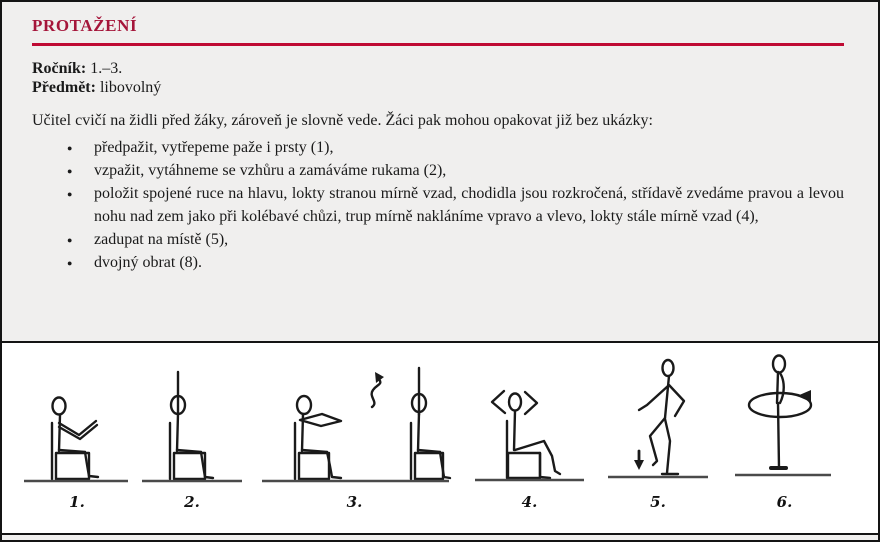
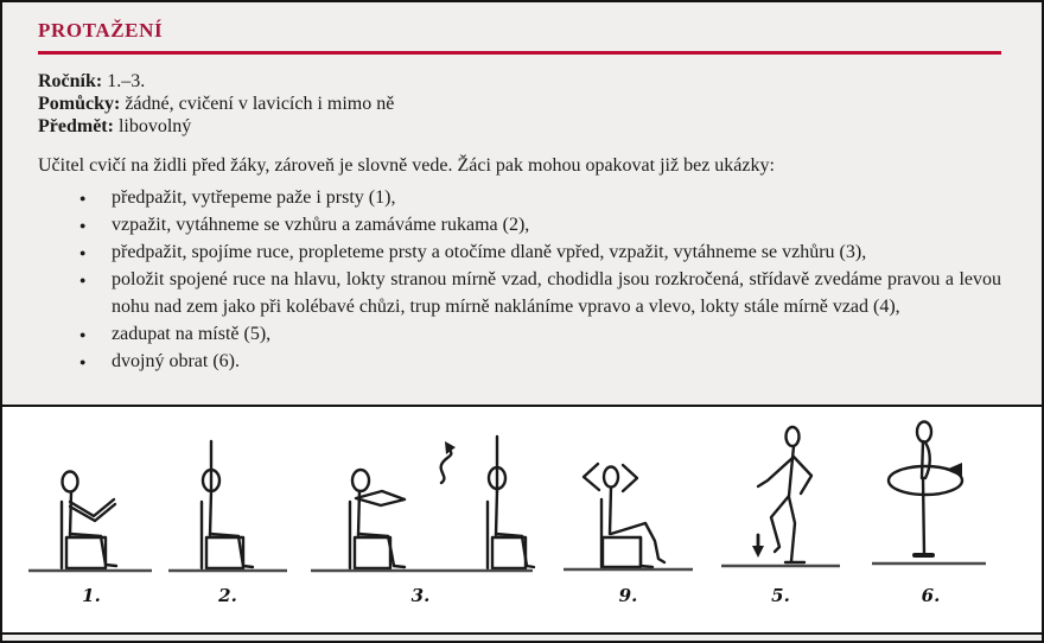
  PROTAŽENÍ
  Ročník: 1.–3.
+ Pomůcky: žádné, cvičení v lavicích i mimo ně
  Předmět: libovolný
  Učitel cvičí na židli před žáky, zároveň je slovně vede. Žáci pak mohou opakovat již bez ukázky:
  předpažit, vytřepeme paže i prsty (1),
  vzpažit, vytáhneme se vzhůru a zamáváme rukama (2),
+ předpažit, spojíme ruce, propleteme prsty a otočíme dlaně vpřed, vzpažit, vytáhneme se vzhůru (3),
  položit spojené ruce na hlavu, lokty stranou mírně vzad, chodidla jsou rozkročená, střídavě zvedáme pravou a levou nohu nad zem jako při kolébavé chůzi, trup mírně nakláníme vpravo a vlevo, lokty stále mírně vzad (4),
  zadupat na místě (5),
- dvojný obrat (8).
+ dvojný obrat (6).
  1.
  2.
  3.
- 4.
+ 9.
  5.
  6.
